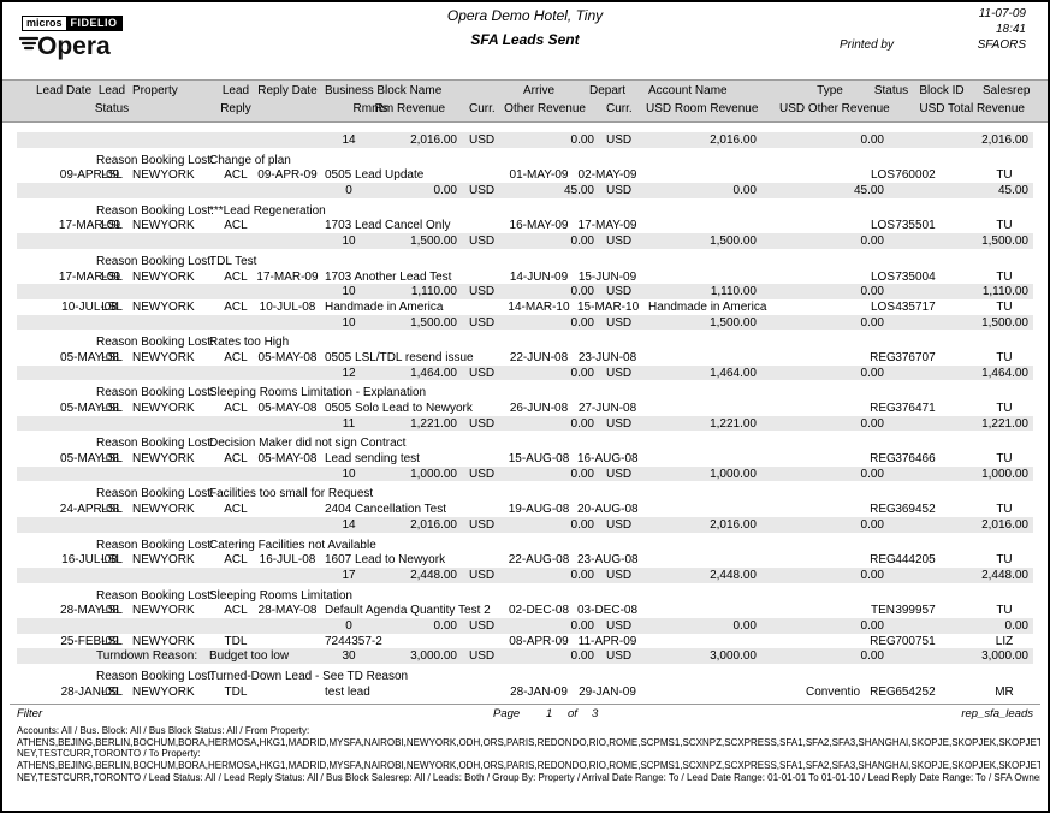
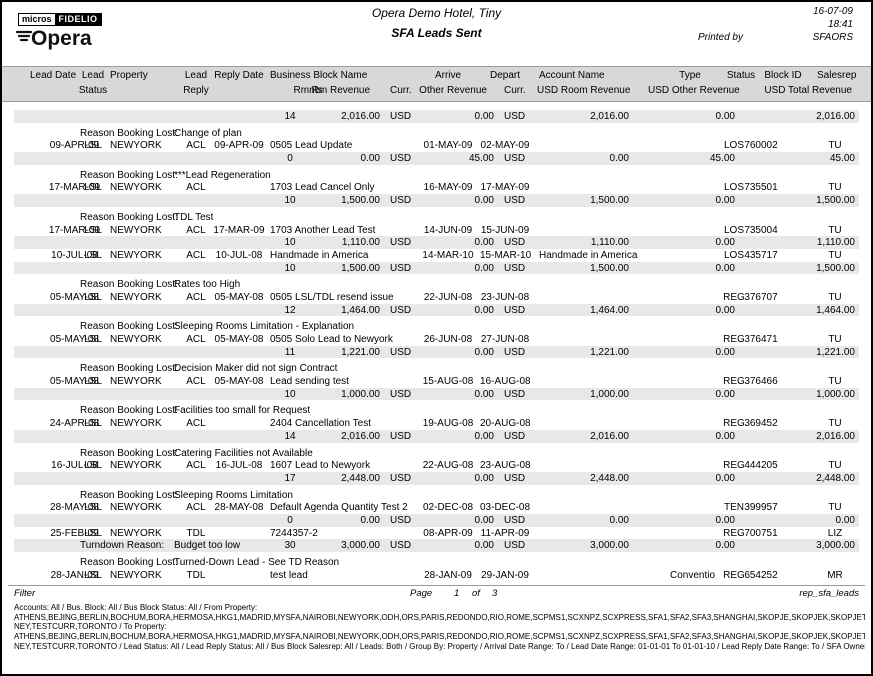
  micros FIDELIO
  Opera
  Opera Demo Hotel, Tiny
  SFA Leads Sent
- 11-07-09
+ 16-07-09
  18:41
  Printed by
  SFAORS
  Lead Date
  Lead
  Property
  Lead
  Reply Date
  Business Block Name
  Arrive
  Depart
  Account Name
  Type
  Status
  Block ID
  Salesrep
  Status
  Reply
  Rmnts
  Rm Revenue
  Curr.
  Other Revenue
  Curr.
  USD Room Revenue
  USD Other Revenue
  USD Total Revenue
  14
  2,016.00
  USD
  0.00
  USD
  2,016.00
  0.00
  2,016.00
  Reason Booking Lost:
  Change of plan
  09-APR-09
  LSL
  NEWYORK
  ACL
  09-APR-09
  0505 Lead Update
  01-MAY-09
  02-MAY-09
  LOS
  760002
  TU
  0
  0.00
  USD
  45.00
  USD
  0.00
  45.00
  45.00
  Reason Booking Lost:
  ***Lead Regeneration
  17-MAR-09
  LSL
  NEWYORK
  ACL
  1703 Lead Cancel Only
  16-MAY-09
  17-MAY-09
  LOS
  735501
  TU
  10
  1,500.00
  USD
  0.00
  USD
  1,500.00
  0.00
  1,500.00
  Reason Booking Lost:
  TDL Test
  17-MAR-09
  LSL
  NEWYORK
  ACL
  17-MAR-09
  1703 Another Lead Test
  14-JUN-09
  15-JUN-09
  LOS
  735004
  TU
  10
  1,110.00
  USD
  0.00
  USD
  1,110.00
  0.00
  1,110.00
  10-JUL-08
  LSL
  NEWYORK
  ACL
  10-JUL-08
  Handmade in America
  14-MAR-10
  15-MAR-10
  Handmade in America
  LOS
  435717
  TU
  10
  1,500.00
  USD
  0.00
  USD
  1,500.00
  0.00
  1,500.00
  Reason Booking Lost:
  Rates too High
  05-MAY-08
  LSL
  NEWYORK
  ACL
  05-MAY-08
  0505 LSL/TDL resend issue
  22-JUN-08
  23-JUN-08
  REG
  376707
  TU
  12
  1,464.00
  USD
  0.00
  USD
  1,464.00
  0.00
  1,464.00
  Reason Booking Lost:
  Sleeping Rooms Limitation - Explanation
  05-MAY-08
  LSL
  NEWYORK
  ACL
  05-MAY-08
  0505 Solo Lead to Newyork
  26-JUN-08
  27-JUN-08
  REG
  376471
  TU
  11
  1,221.00
  USD
  0.00
  USD
  1,221.00
  0.00
  1,221.00
  Reason Booking Lost:
  Decision Maker did not sign Contract
  05-MAY-08
  LSL
  NEWYORK
  ACL
  05-MAY-08
  Lead sending test
  15-AUG-08
  16-AUG-08
  REG
  376466
  TU
  10
  1,000.00
  USD
  0.00
  USD
  1,000.00
  0.00
  1,000.00
  Reason Booking Lost:
  Facilities too small for Request
  24-APR-08
  LSL
  NEWYORK
  ACL
  2404 Cancellation Test
  19-AUG-08
  20-AUG-08
  REG
  369452
  TU
  14
  2,016.00
  USD
  0.00
  USD
  2,016.00
  0.00
  2,016.00
  Reason Booking Lost:
  Catering Facilities not Available
  16-JUL-08
  LSL
  NEWYORK
  ACL
  16-JUL-08
  1607 Lead to Newyork
  22-AUG-08
  23-AUG-08
  REG
  444205
  TU
  17
  2,448.00
  USD
  0.00
  USD
  2,448.00
  0.00
  2,448.00
  Reason Booking Lost:
  Sleeping Rooms Limitation
  28-MAY-08
  LSL
  NEWYORK
  ACL
  28-MAY-08
  Default Agenda Quantity Test 2
  02-DEC-08
  03-DEC-08
  TEN
  399957
  TU
  0
  0.00
  USD
  0.00
  USD
  0.00
  0.00
  0.00
  25-FEB-09
  LSL
  NEWYORK
  TDL
  7244357-2
  08-APR-09
  11-APR-09
  REG
  700751
  LIZ
  Turndown Reason:
  Budget too low
  30
  3,000.00
  USD
  0.00
  USD
  3,000.00
  0.00
  3,000.00
  Reason Booking Lost:
  Turned-Down Lead - See TD Reason
  28-JAN-09
  LSL
  NEWYORK
  TDL
  test lead
  28-JAN-09
  29-JAN-09
  Conventio
  REG
  654252
  MR
  Filter
  Page
  1
  of
  3
  rep_sfa_leads
  Accounts: All / Bus. Block: All / Bus Block Status: All / From Property:
  ATHENS,BEJING,BERLIN,BOCHUM,BORA,HERMOSA,HKG1,MADRID,MYSFA,NAIROBI,NEWYORK,ODH,ORS,PARIS,REDONDO,RIO,ROME,SCPMS1,SCXNPZ,SCXPRESS,SFA1,SFA2,SFA3,SHANGHAI,SKOPJE,SKOPJEK,SKOPJET
  NEY,TESTCURR,TORONTO / To Property:
  ATHENS,BEJING,BERLIN,BOCHUM,BORA,HERMOSA,HKG1,MADRID,MYSFA,NAIROBI,NEWYORK,ODH,ORS,PARIS,REDONDO,RIO,ROME,SCPMS1,SCXNPZ,SCXPRESS,SFA1,SFA2,SFA3,SHANGHAI,SKOPJE,SKOPJEK,SKOPJET
  NEY,TESTCURR,TORONTO / Lead Status: All / Lead Reply Status: All / Bus Block Salesrep: All / Leads: Both / Group By: Property / Arrival Date Range: To / Lead Date Range: 01-01-01 To 01-01-10 / Lead Reply Date Range: To / SFA Owne
